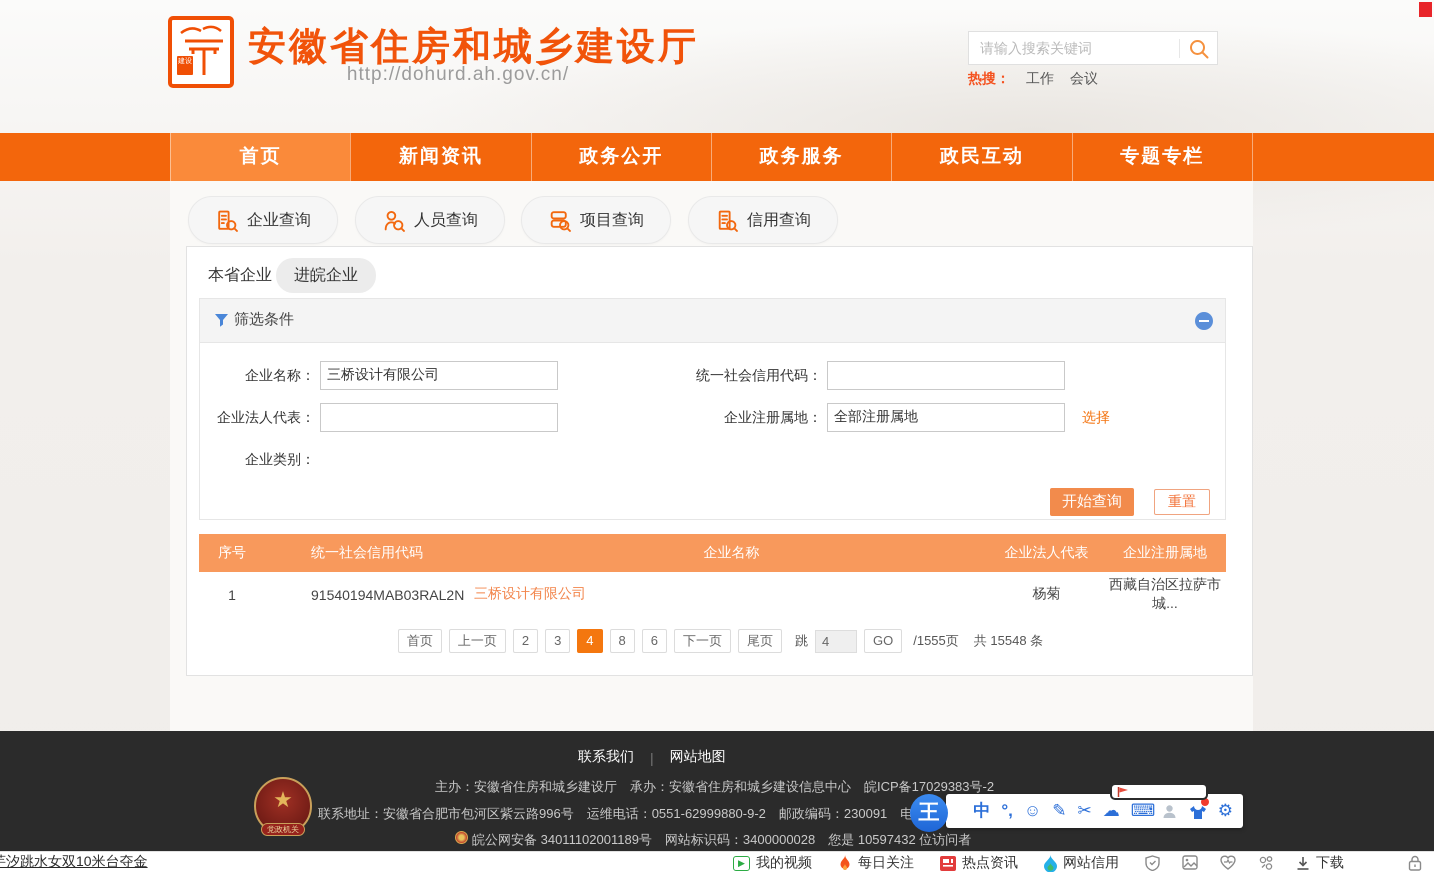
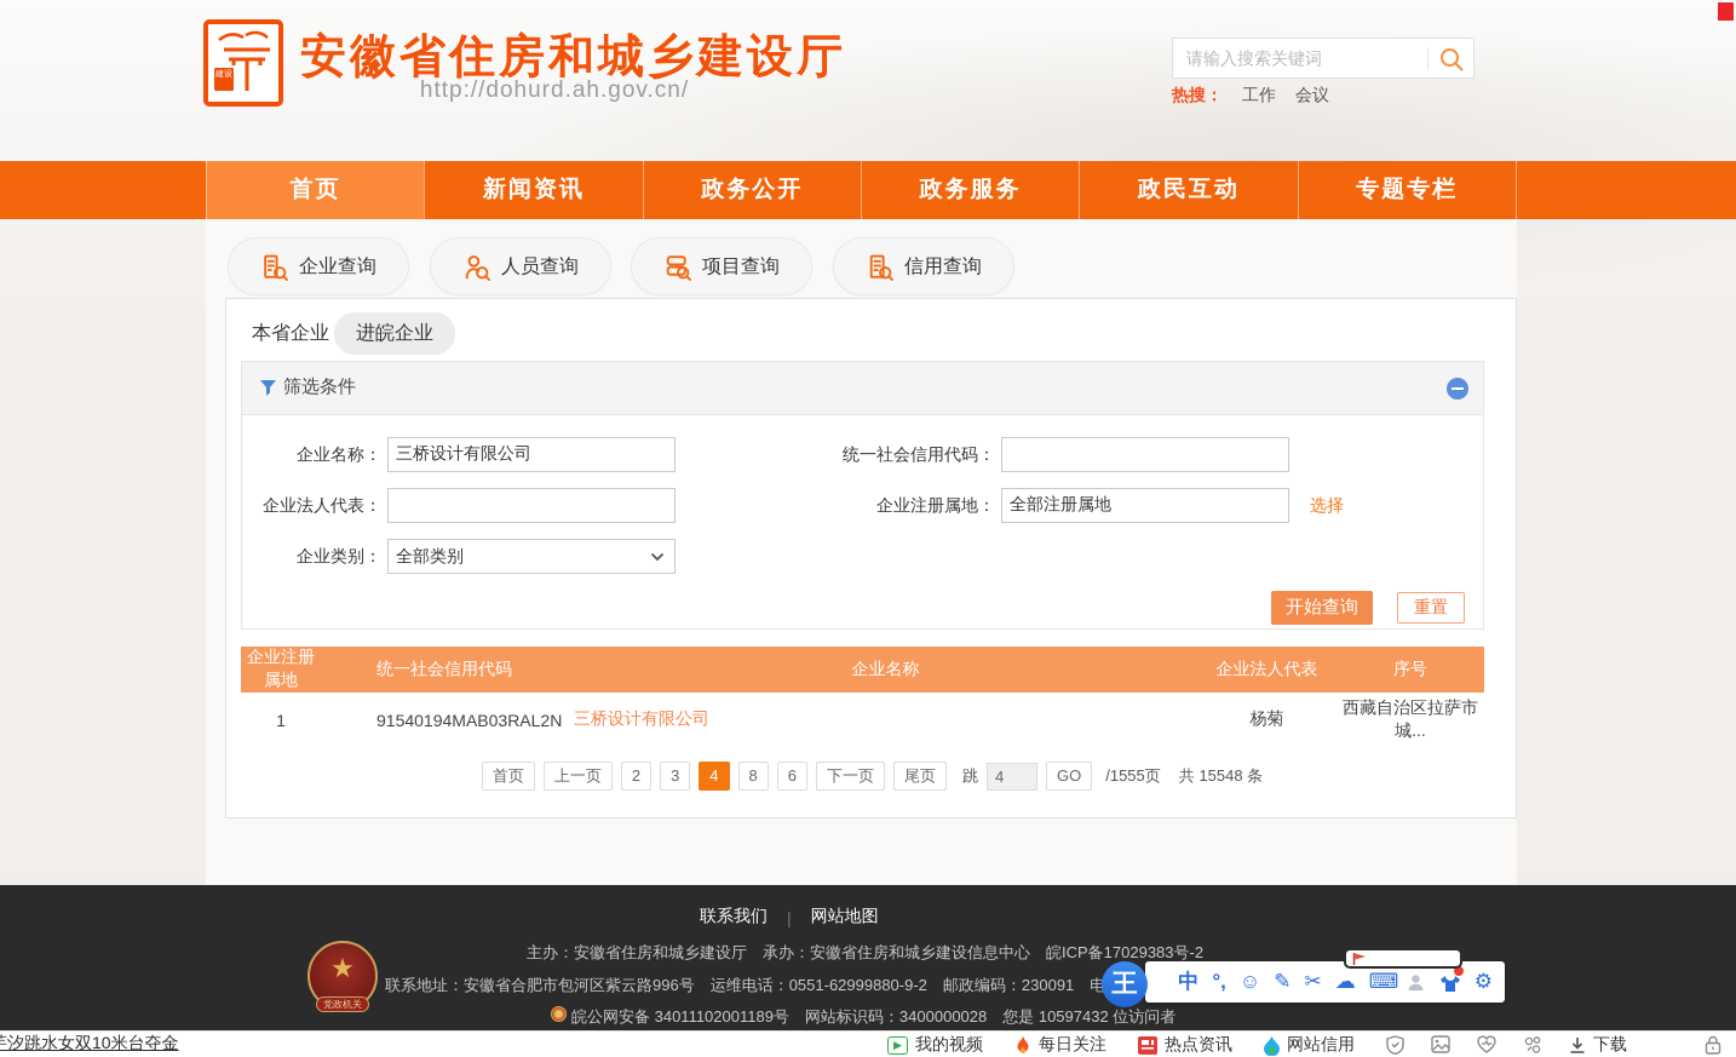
  安徽省住房和城乡建设厅
  http://dohurd.ah.gov.cn/
  请输入搜索关键词
  热搜：
  工作
  会议
  首页
  新闻资讯
  政务公开
  政务服务
  政民互动
  专题专栏
  企业查询
  人员查询
  项目查询
  信用查询
  本省企业
  进皖企业
  筛选条件
  企业名称：
  三桥设计有限公司
  统一社会信用代码：
  企业法人代表：
  企业注册属地：
  全部注册属地
  选择
  企业类别：
+ 全部类别
  开始查询
  重置
- 序号
+ 企业注册属地
  统一社会信用代码
  企业名称
  企业法人代表
- 企业注册属地
+ 序号
  1
  91540194MAB03RAL2N
  三桥设计有限公司
  杨菊
  西藏自治区拉萨市城...
  首页
  上一页
  2
  3
  4
  8
  6
  下一页
  尾页
  跳
  4
  GO
  /1555页
  共 15548 条
  联系我们
  |
  网站地图
  主办：安徽省住房和城乡建设厅 承办：安徽省住房和城乡建设信息中心 皖ICP备17029383号-2
  联系地址：安徽省合肥市包河区紫云路996号 运维电话：0551-62999880-9-2 邮政编码：230091 电
  皖公网安备 34011102001189号 网站标识码：3400000028 您是 10597432 位访问者
  ★
  党政机关
  王
  中
  °,
  ☺
  ✎
  ✂
  ☁
  ⌨
  ⚙
  汐跳水女双10米台夺金
  ▶
  我的视频
  每日关注
  热点资讯
  网站信用
  下载
